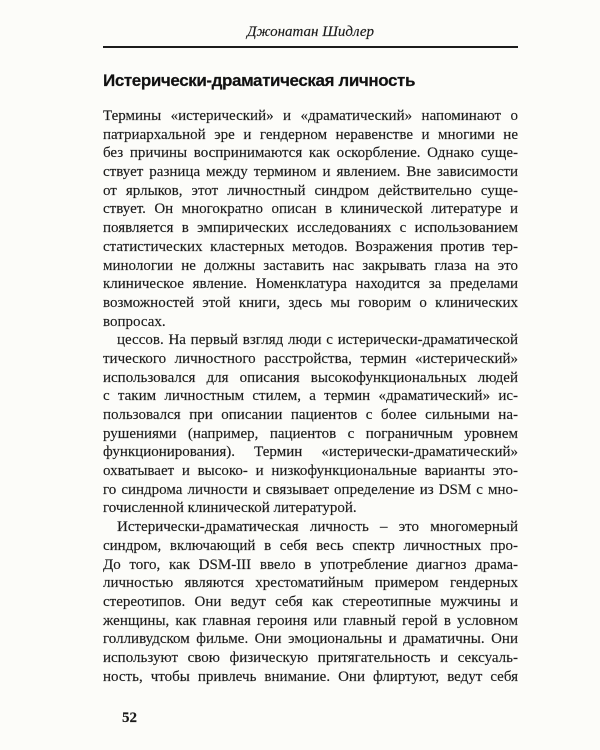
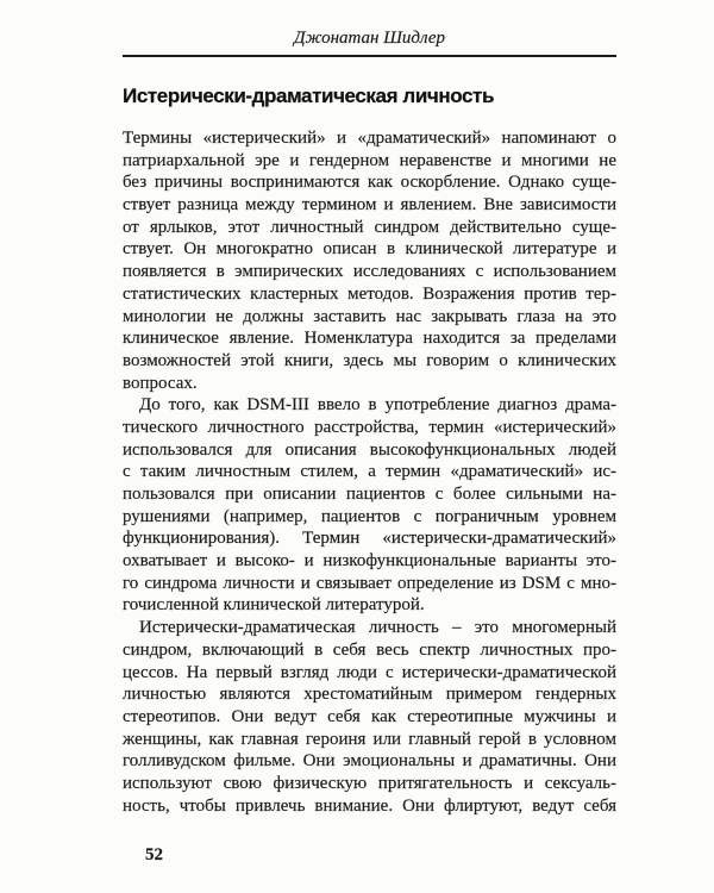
  Джонатан Шидлер
  Истерически-драматическая личность
  Термины «истерический» и «драматический» напоминают о
  патриархальной эре и гендерном неравенстве и многими не
  без причины воспринимаются как оскорбление. Однако суще-
  ствует разница между термином и явлением. Вне зависимости
  от ярлыков, этот личностный синдром действительно суще-
  ствует. Он многократно описан в клинической литературе и
  появляется в эмпирических исследованиях с использованием
  статистических кластерных методов. Возражения против тер-
  минологии не должны заставить нас закрывать глаза на это
  клиническое явление. Номенклатура находится за пределами
  возможностей этой книги, здесь мы говорим о клинических
  вопросах.
- цессов. На первый взгляд люди с истерически-драматической
+ До того, как DSM-III ввело в употребление диагноз драма-
  тического личностного расстройства, термин «истерический»
  использовался для описания высокофункциональных людей
  с таким личностным стилем, а термин «драматический» ис-
  пользовался при описании пациентов с более сильными на-
  рушениями (например, пациентов с пограничным уровнем
  функционирования). Термин «истерически-драматический»
  охватывает и высоко- и низкофункциональные варианты это-
  го синдрома личности и связывает определение из DSM с мно-
  гочисленной клинической литературой.
  Истерически-драматическая личность – это многомерный
  синдром, включающий в себя весь спектр личностных про-
- До того, как DSM-III ввело в употребление диагноз драма-
+ цессов. На первый взгляд люди с истерически-драматической
  личностью являются хрестоматийным примером гендерных
  стереотипов. Они ведут себя как стереотипные мужчины и
  женщины, как главная героиня или главный герой в условном
  голливудском фильме. Они эмоциональны и драматичны. Они
  используют свою физическую притягательность и сексуаль-
  ность, чтобы привлечь внимание. Они флиртуют, ведут себя
  52
